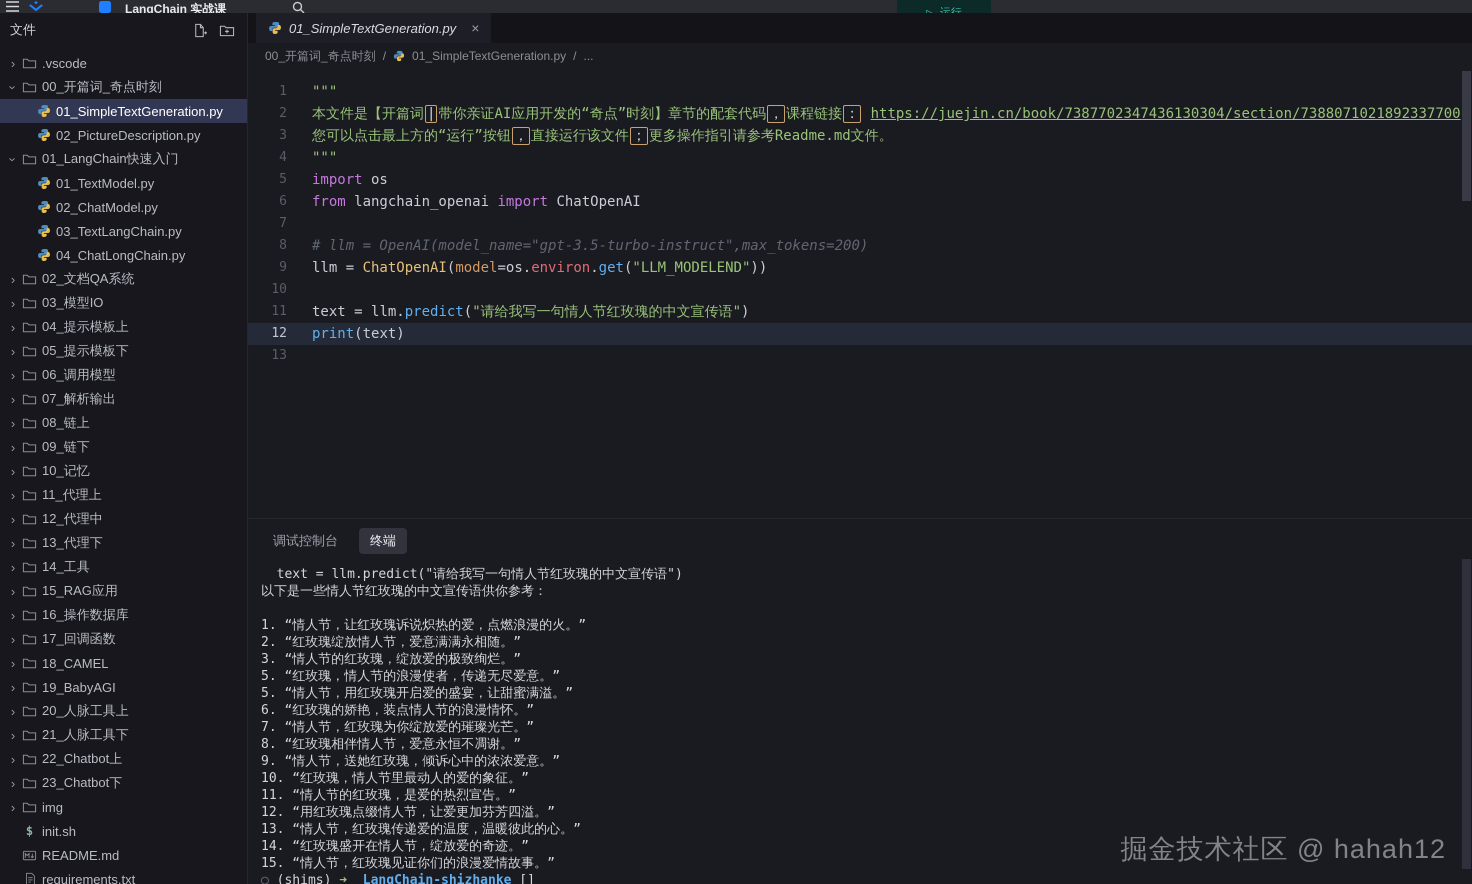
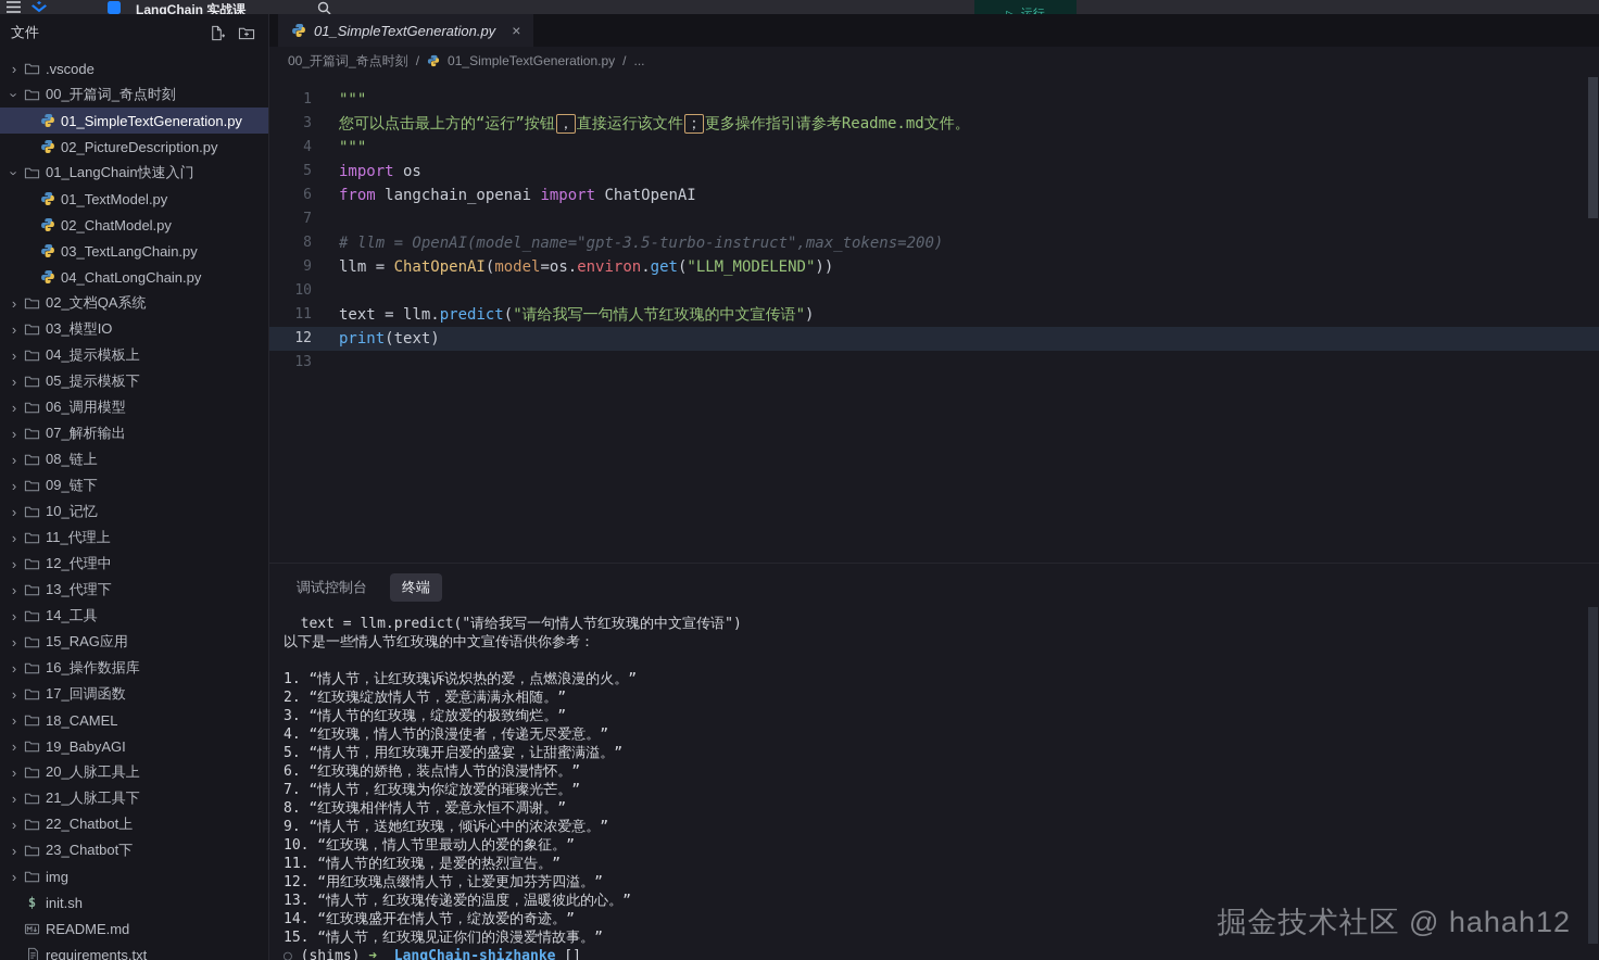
  LangChain 实战课
  文件
  ›
  .vscode
  00_开篇词_奇点时刻
  01_SimpleTextGeneration.py
  02_PictureDescription.py
  01_LangChain快速入门
  01_TextModel.py
  02_ChatModel.py
  03_TextLangChain.py
  04_ChatLongChain.py
  ›
  02_文档QA系统
  ›
  03_模型IO
  ›
  04_提示模板上
  ›
  05_提示模板下
  ›
  06_调用模型
  ›
  07_解析输出
  ›
  08_链上
  ›
  09_链下
  ›
  10_记忆
  ›
  11_代理上
  ›
  12_代理中
  ›
  13_代理下
  ›
  14_工具
  ›
  15_RAG应用
  ›
  16_操作数据库
  ›
  17_回调函数
  ›
  18_CAMEL
  ›
  19_BabyAGI
  ›
  20_人脉工具上
  ›
  21_人脉工具下
  ›
  22_Chatbot上
  ›
  23_Chatbot下
  ›
  img
  $
  init.sh
  README.md
  requirements.txt
  01_SimpleTextGeneration.py
  ×
  00_开篇词_奇点时刻
  /
  01_SimpleTextGeneration.py
  /
  ...
  1
  """
- 2
- 本文件是【开篇词 | 带你亲证AI应用开发的“奇点”时刻】章节的配套代码 ， 课程链接 ： https://juejin.cn/book/7387702347436130304/section/7388071021892337700
  3
  您可以点击最上方的“运行”按钮 ， 直接运行该文件 ； 更多操作指引请参考Readme.md文件。
  4
  """
  5
  import os
  6
  from langchain_openai import ChatOpenAI
  7
  8
  # llm = OpenAI(model_name="gpt-3.5-turbo-instruct",max_tokens=200)
  9
  llm = ChatOpenAI(model=os.environ.get("LLM_MODELEND"))
  10
  11
  text = llm.predict("请给我写一句情人节红玫瑰的中文宣传语")
  12
  print(text)
  13
  调试控制台
  终端
  text = llm.predict("请给我写一句情人节红玫瑰的中文宣传语")
  以下是一些情人节红玫瑰的中文宣传语供你参考：
  1. “情人节，让红玫瑰诉说炽热的爱，点燃浪漫的火。”
  2. “红玫瑰绽放情人节，爱意满满永相随。”
  3. “情人节的红玫瑰，绽放爱的极致绚烂。”
- 5. “红玫瑰，情人节的浪漫使者，传递无尽爱意。”
+ 4. “红玫瑰，情人节的浪漫使者，传递无尽爱意。”
  5. “情人节，用红玫瑰开启爱的盛宴，让甜蜜满溢。”
  6. “红玫瑰的娇艳，装点情人节的浪漫情怀。”
  7. “情人节，红玫瑰为你绽放爱的璀璨光芒。”
  8. “红玫瑰相伴情人节，爱意永恒不凋谢。”
  9. “情人节，送她红玫瑰，倾诉心中的浓浓爱意。”
  10. “红玫瑰，情人节里最动人的爱的象征。”
  11. “情人节的红玫瑰，是爱的热烈宣告。”
  12. “用红玫瑰点缀情人节，让爱更加芬芳四溢。”
  13. “情人节，红玫瑰传递爱的温度，温暖彼此的心。”
  14. “红玫瑰盛开在情人节，绽放爱的奇迹。”
  15. “情人节，红玫瑰见证你们的浪漫爱情故事。”
  ○ (shims) ➜ LangChain-shizhanke []
  掘金技术社区 @ hahah12
